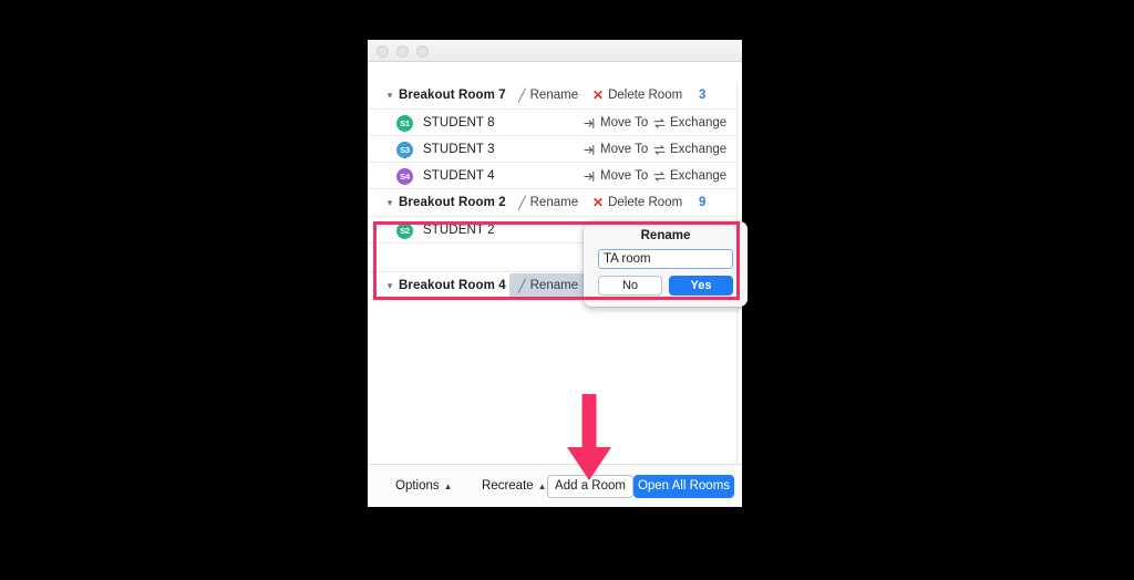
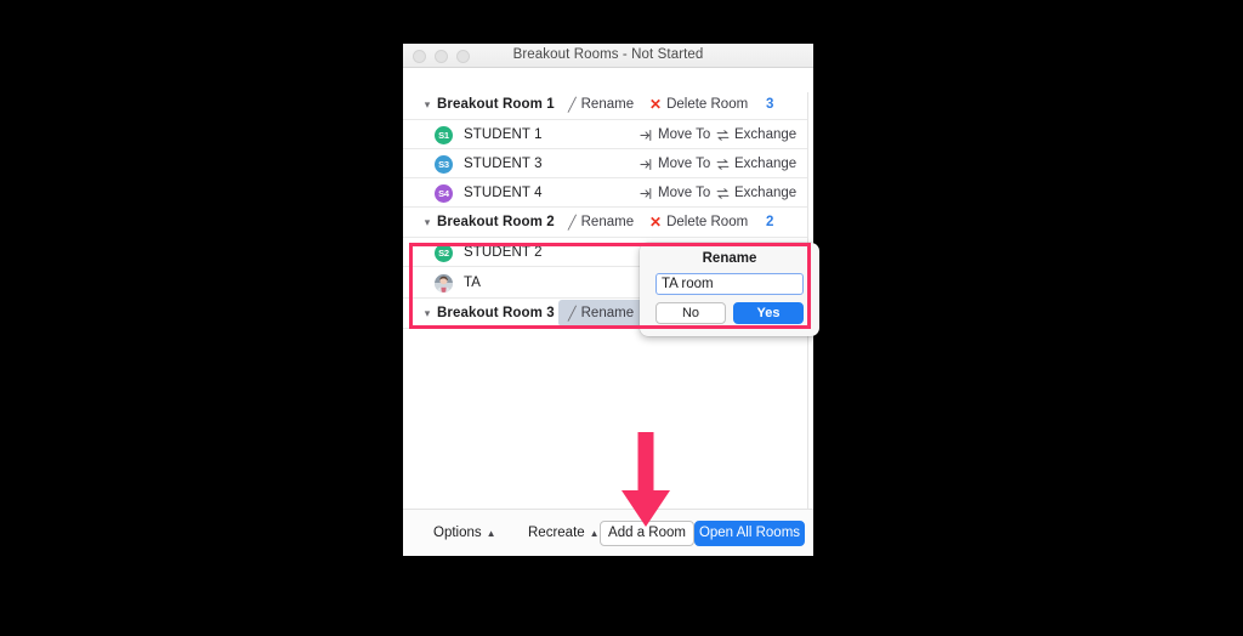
+ Breakout Rooms - Not Started
  ▾
- Breakout Room 7
+ Breakout Room 1
  ╱
  Rename
  ✕
  Delete Room
  3
  S1
- STUDENT 8
+ STUDENT 1
  Move To
  Exchange
  S3
  STUDENT 3
  Move To
  Exchange
  S4
  STUDENT 4
  Move To
  Exchange
  ▾
  Breakout Room 2
  ╱
  Rename
  ✕
  Delete Room
- 9
+ 2
  S2
  STUDENT 2
+ TA
  ▾
- Breakout Room 4
+ Breakout Room 3
  ╱
  Rename
  Options
  ▲
  Recreate
  ▲
  Add a Room
  Open All Rooms
  Rename
  TA room
  No
  Yes
